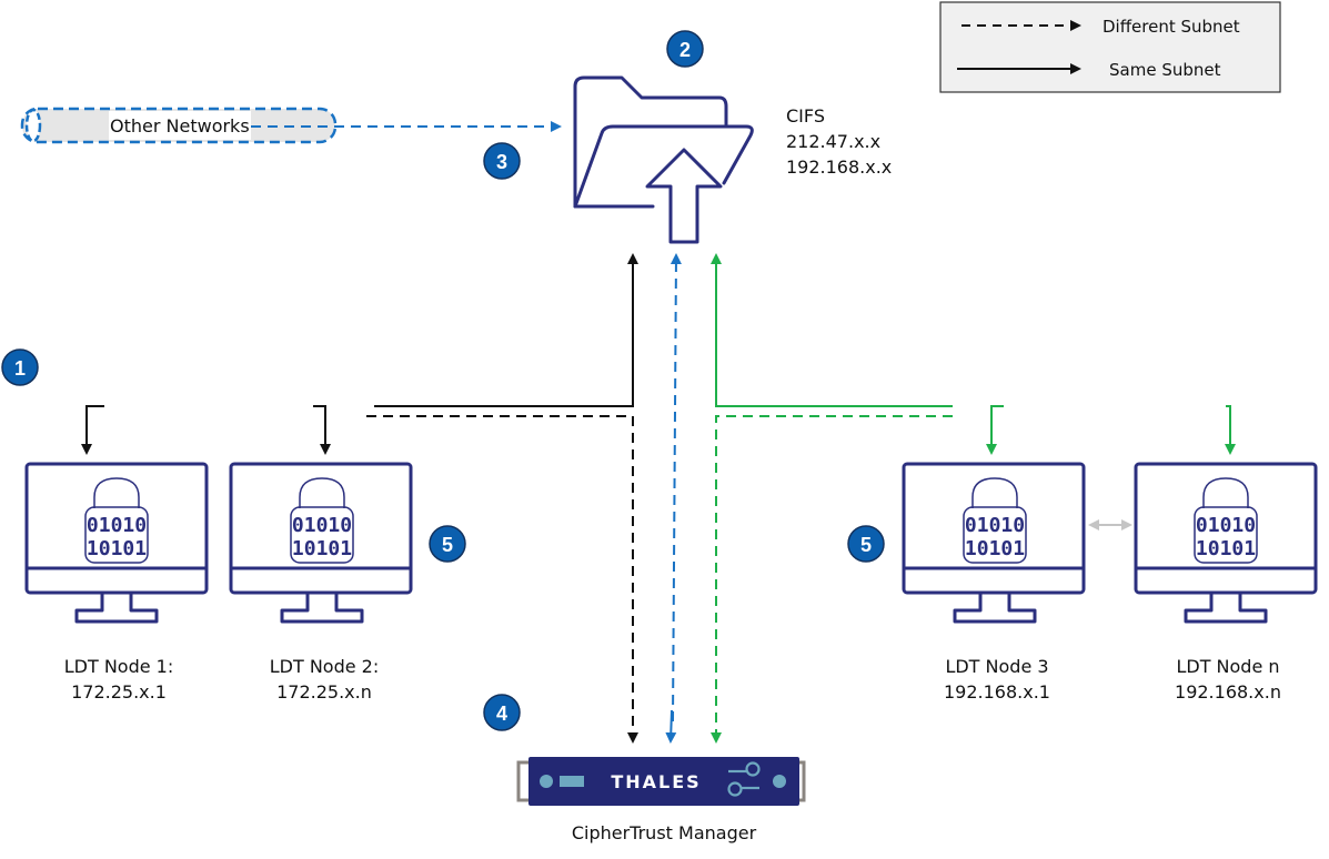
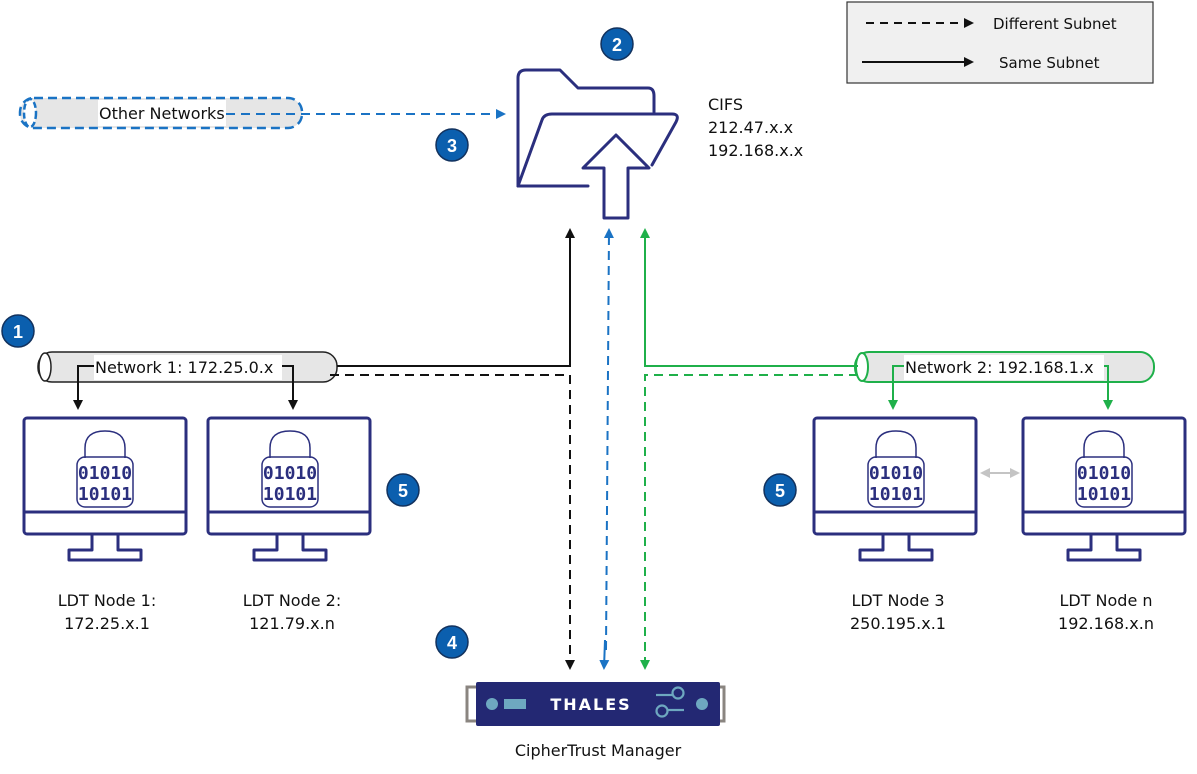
  Different Subnet
  Same Subnet
  Other Networks
  1
  2
  3
  4
  5
  5
  CIFS
  212.47.x.x
  192.168.x.x
+ Network 1: 172.25.0.x
+ Network 2: 192.168.1.x
  01010
  10101
  LDT Node 1:
  172.25.x.1
  01010
  10101
  LDT Node 2:
- 172.25.x.n
+ 121.79.x.n
  01010
  10101
  LDT Node 3
- 192.168.x.1
+ 250.195.x.1
  01010
  10101
  LDT Node n
  192.168.x.n
  THALES
  CipherTrust Manager
